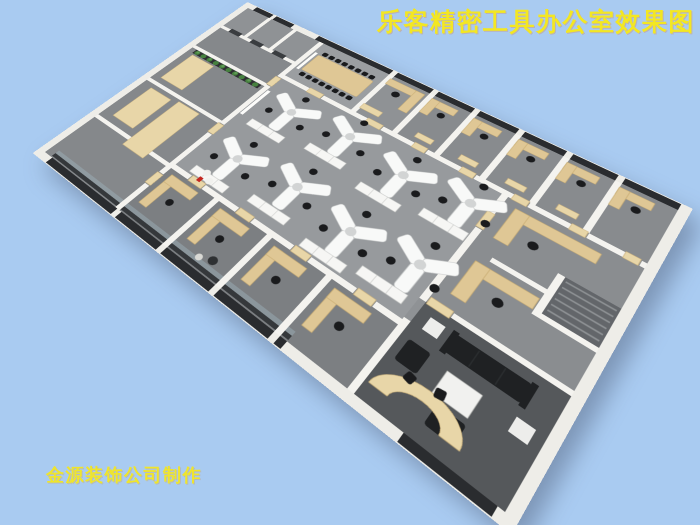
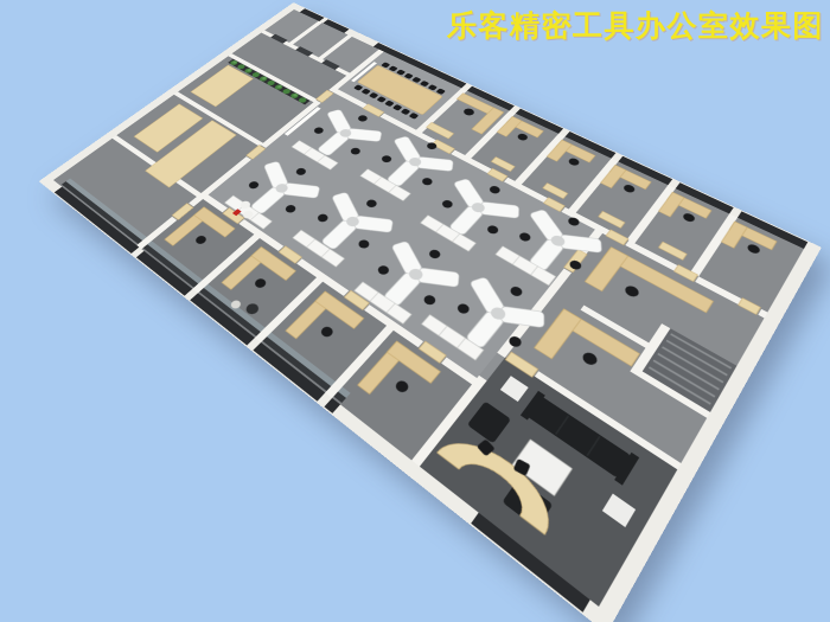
  乐客精密工具办公室效果图
- 金源装饰公司制作
